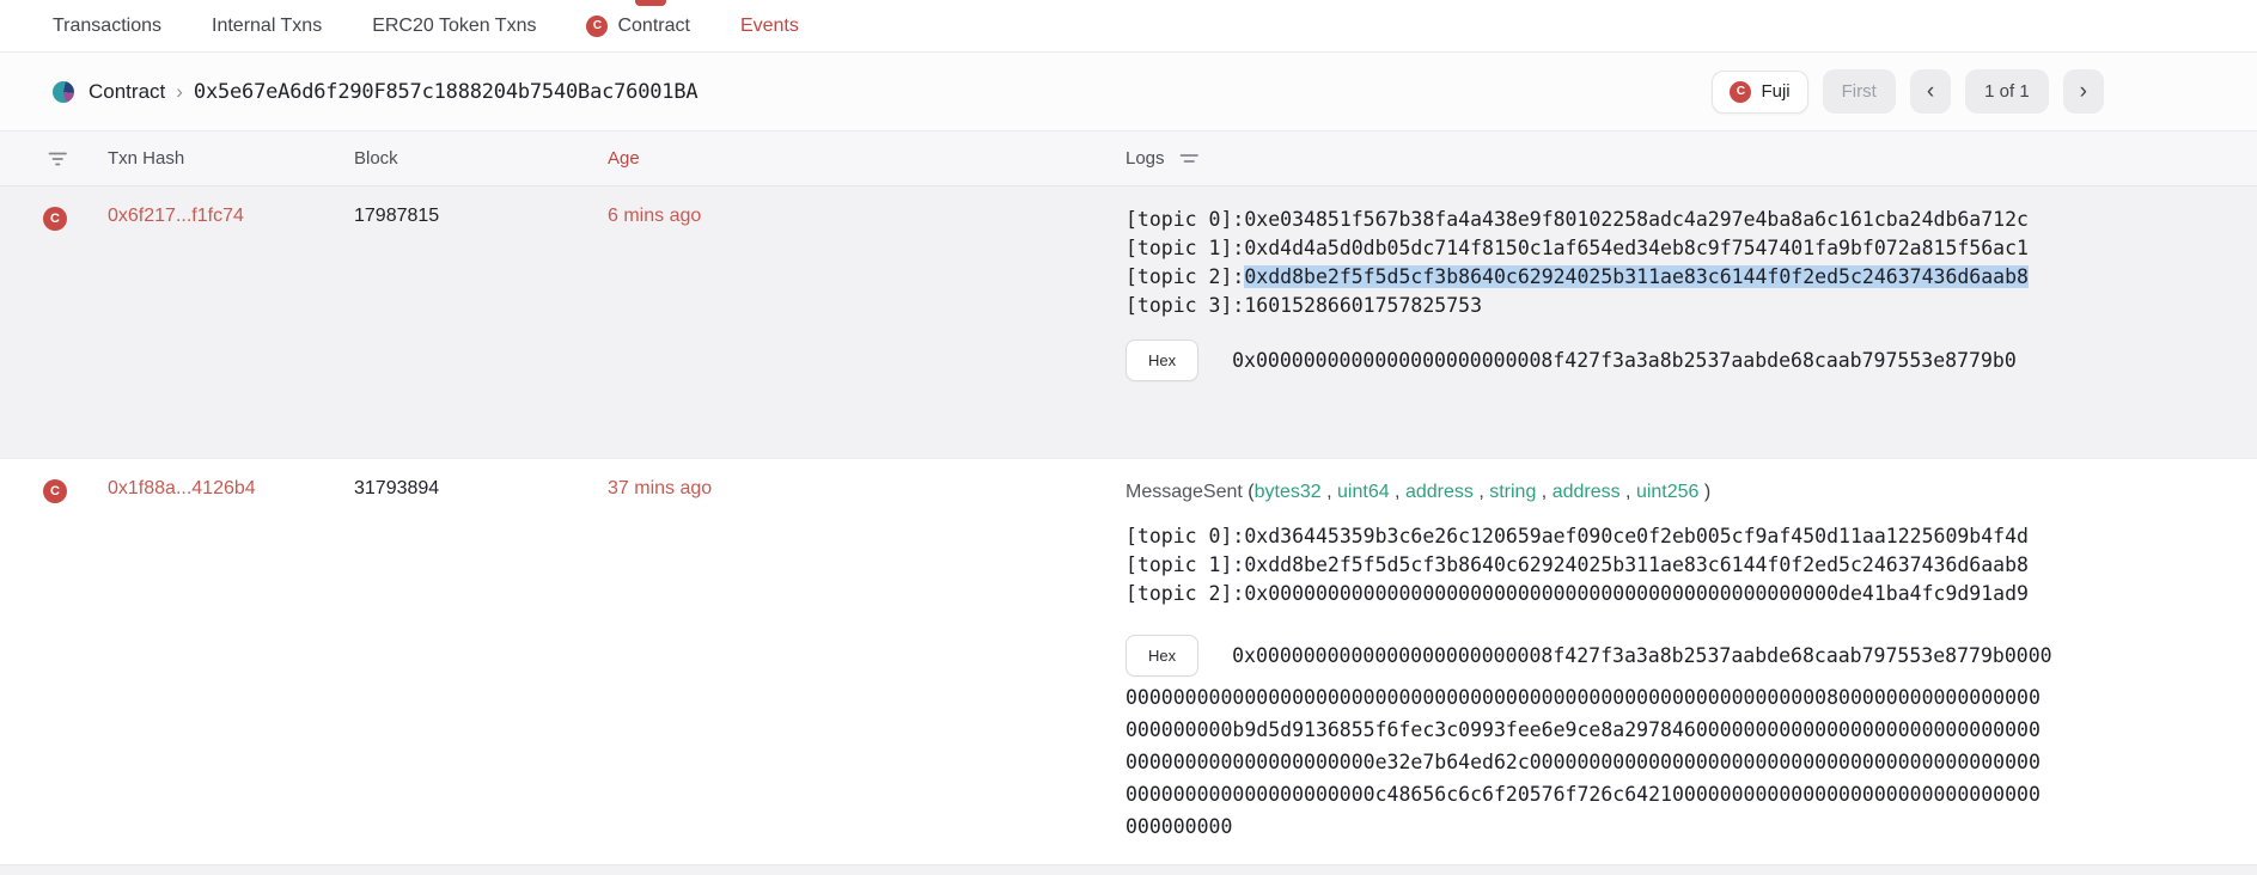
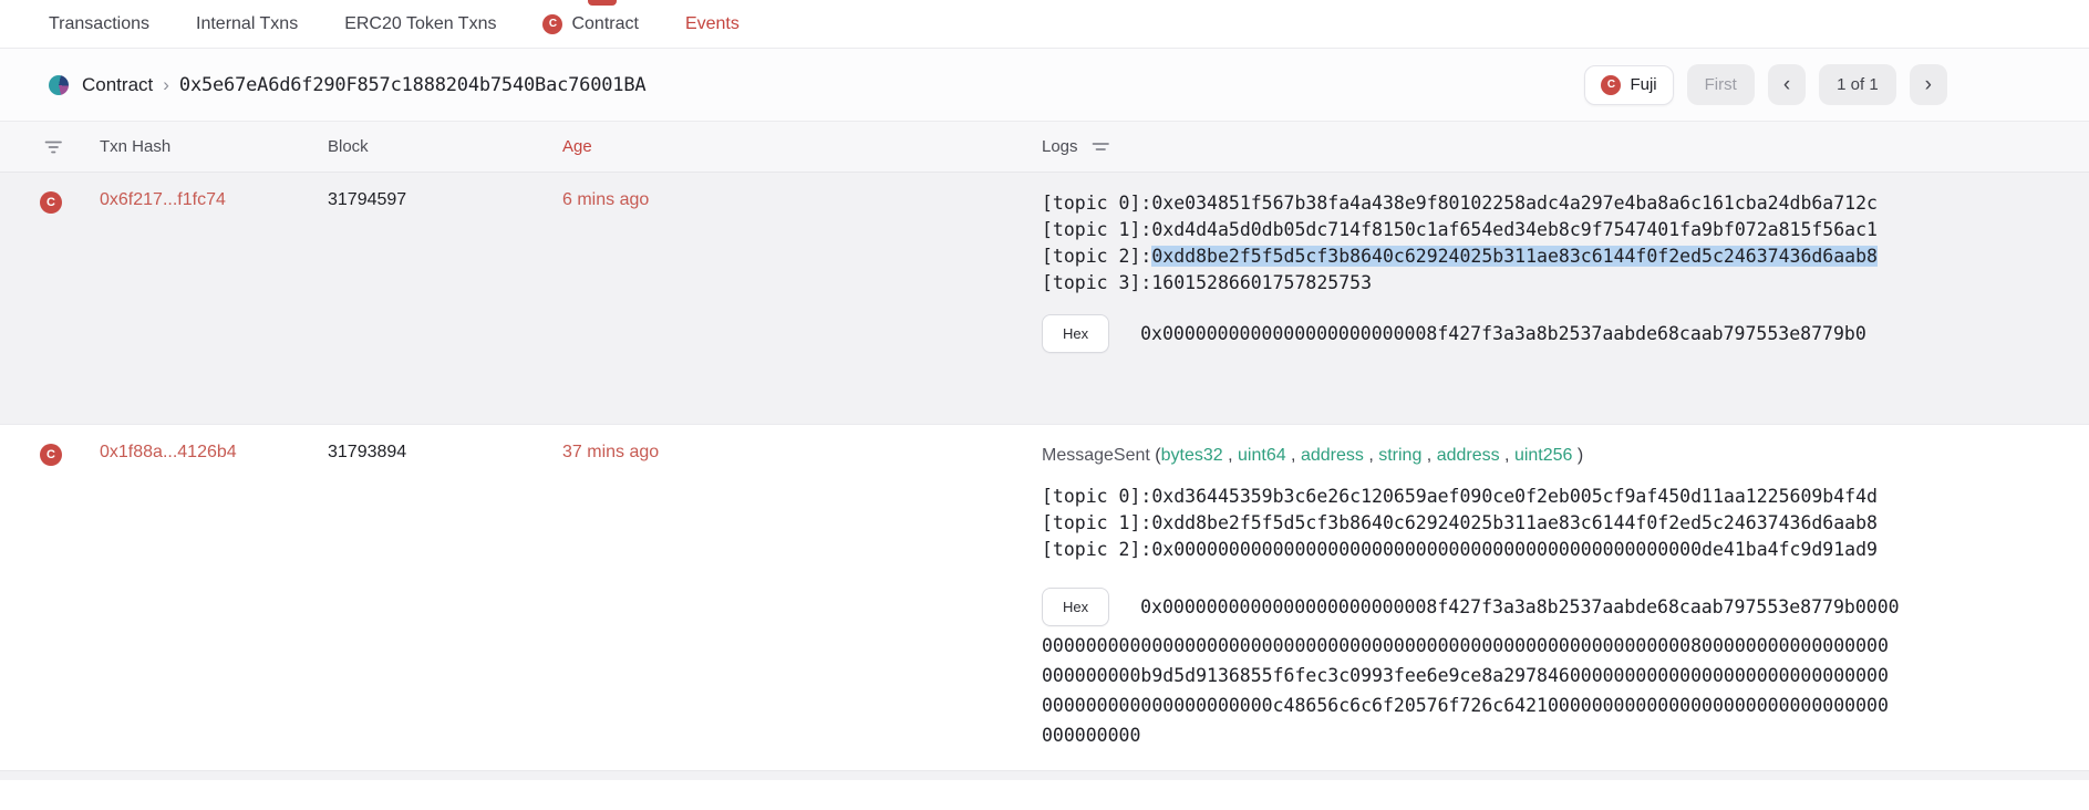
  Transactions
  Internal Txns
  ERC20 Token Txns
  C
  Contract
  Events
  Contract
  ›
  0x5e67eA6d6f290F857c1888204b7540Bac76001BA
  C
  Fuji
  First
  ‹
  1 of 1
  ›
  Txn Hash
  Block
  Age
  Logs
  C
  0x6f217...f1fc74
- 17987815
+ 31794597
  6 mins ago
  [topic 0]:0xe034851f567b38fa4a438e9f80102258adc4a297e4ba8a6c161cba24db6a712c
  [topic 1]:0xd4d4a5d0db05dc714f8150c1af654ed34eb8c9f7547401fa9bf072a815f56ac1
  [topic 2]:0xdd8be2f5f5d5cf3b8640c62924025b311ae83c6144f0f2ed5c24637436d6aab8
  [topic 3]:16015286601757825753
  Hex
  0x0000000000000000000000008f427f3a3a8b2537aabde68caab797553e8779b0
  C
  0x1f88a...4126b4
  31793894
  37 mins ago
  MessageSent (bytes32 , uint64 , address , string , address , uint256 )
  [topic 0]:0xd36445359b3c6e26c120659aef090ce0f2eb005cf9af450d11aa1225609b4f4d
  [topic 1]:0xdd8be2f5f5d5cf3b8640c62924025b311ae83c6144f0f2ed5c24637436d6aab8
  [topic 2]:0x000000000000000000000000000000000000000000000000de41ba4fc9d91ad9
  Hex
  0x0000000000000000000000008f427f3a3a8b2537aabde68caab797553e8779b0000
  00000000000000000000000000000000000000000000000000000000000800000000000000000
  000000000b9d5d9136855f6fec3c0993fee6e9ce8a29784600000000000000000000000000000
- 000000000000000000000e32e7b64ed62c0000000000000000000000000000000000000000000
  000000000000000000000c48656c6c6f20576f726c64210000000000000000000000000000000
  000000000
